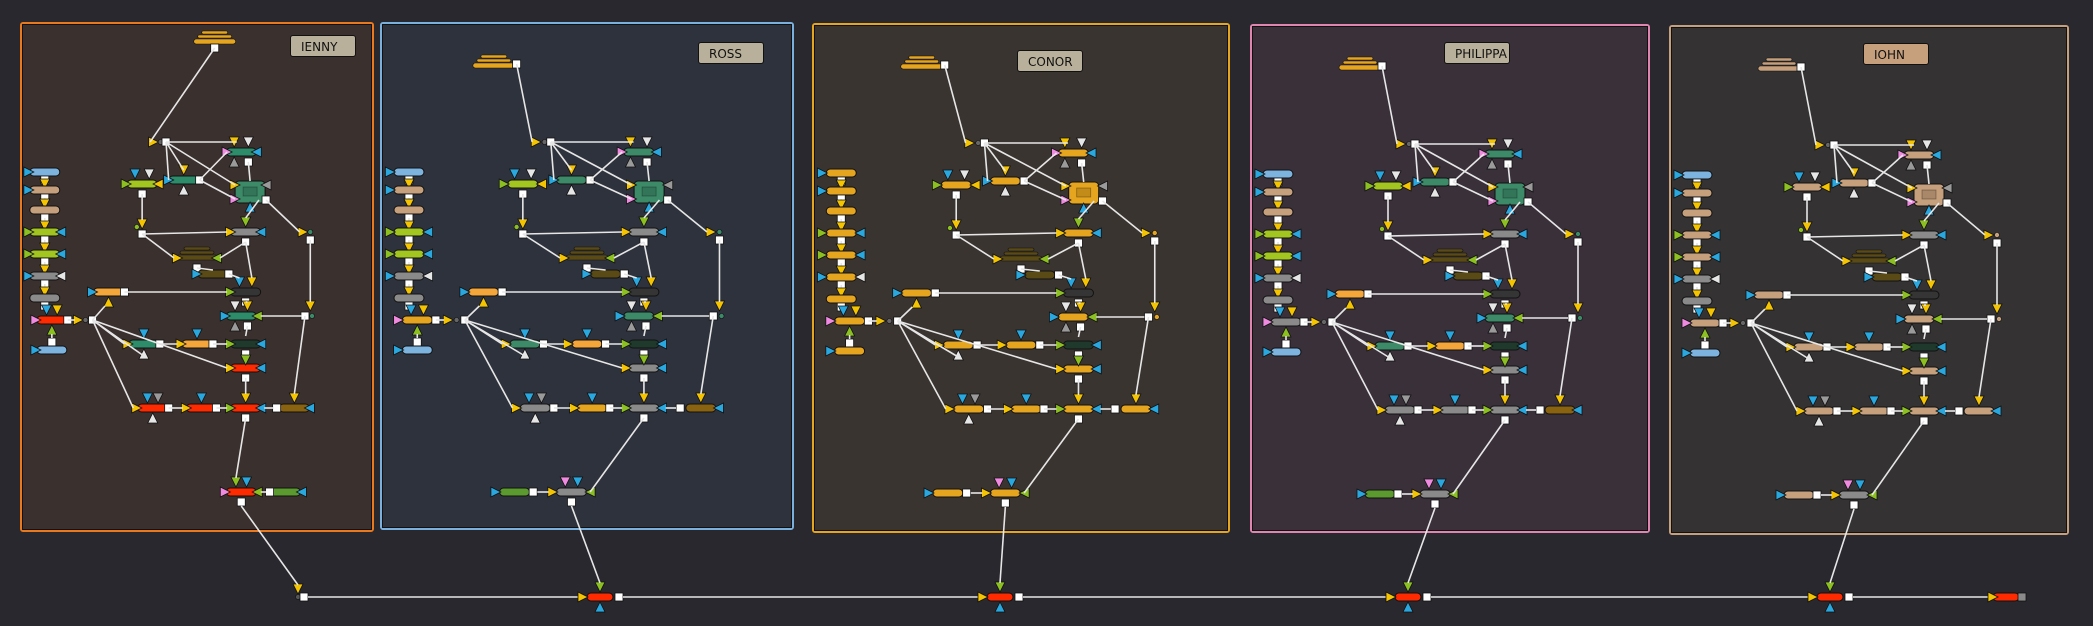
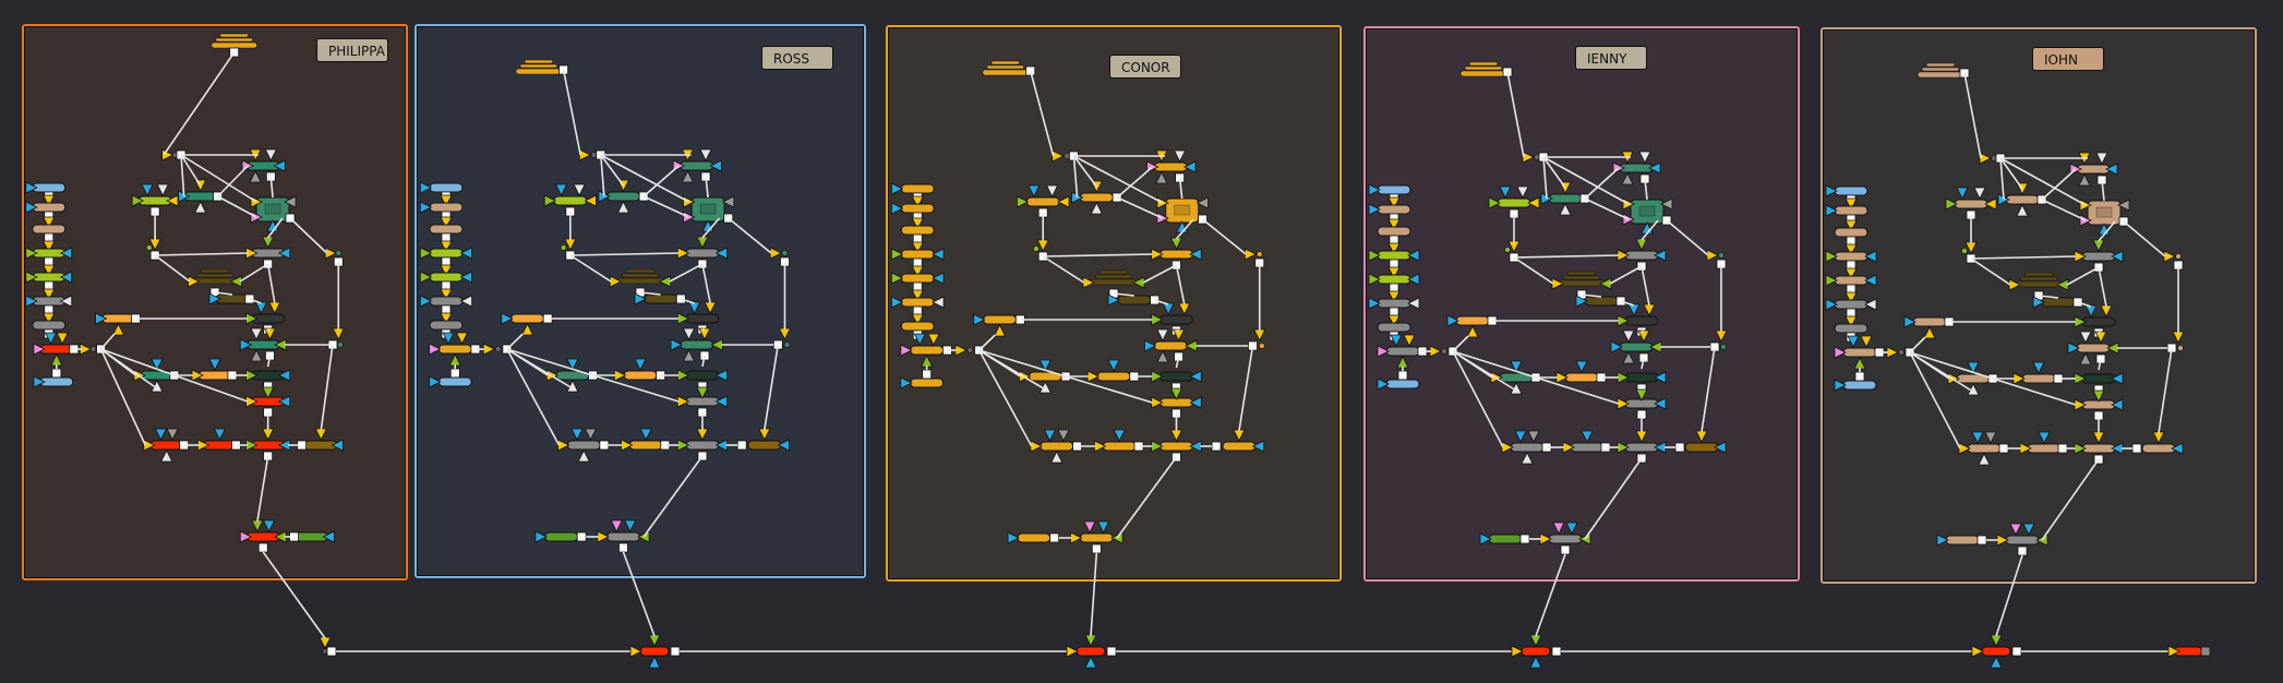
- IENNY
+ PHILIPPA
  ROSS
  CONOR
- PHILIPPA
+ IENNY
  IOHN
